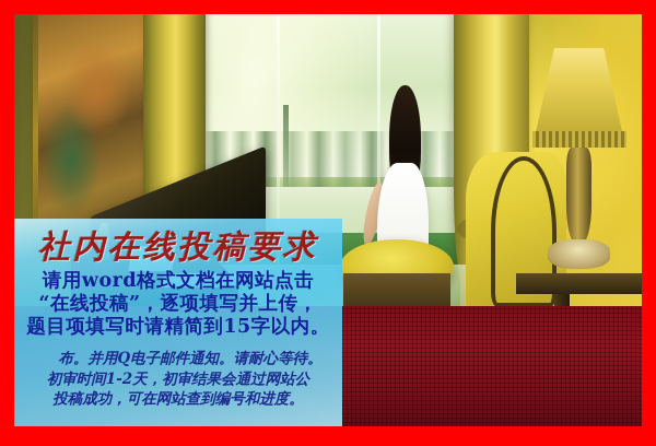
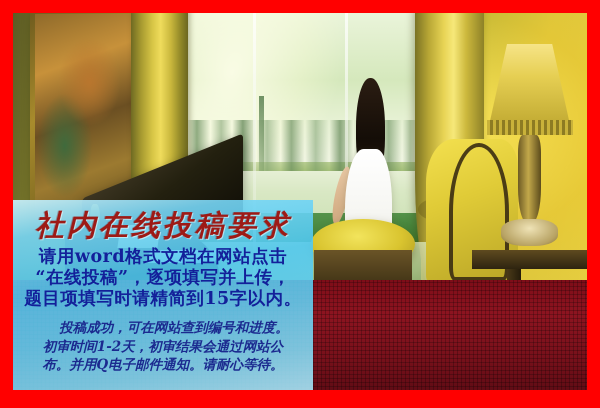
  社内在线投稿要求
  请用word格式文档在网站点击
  “在线投稿”，逐项填写并上传，
  题目项填写时请精简到15字以内。
- 布。并用Q电子邮件通知。请耐心等待。
+ 投稿成功，可在网站查到编号和进度。
  初审时间1-2天，初审结果会通过网站公
- 投稿成功，可在网站查到编号和进度。
+ 布。并用Q电子邮件通知。请耐心等待。
